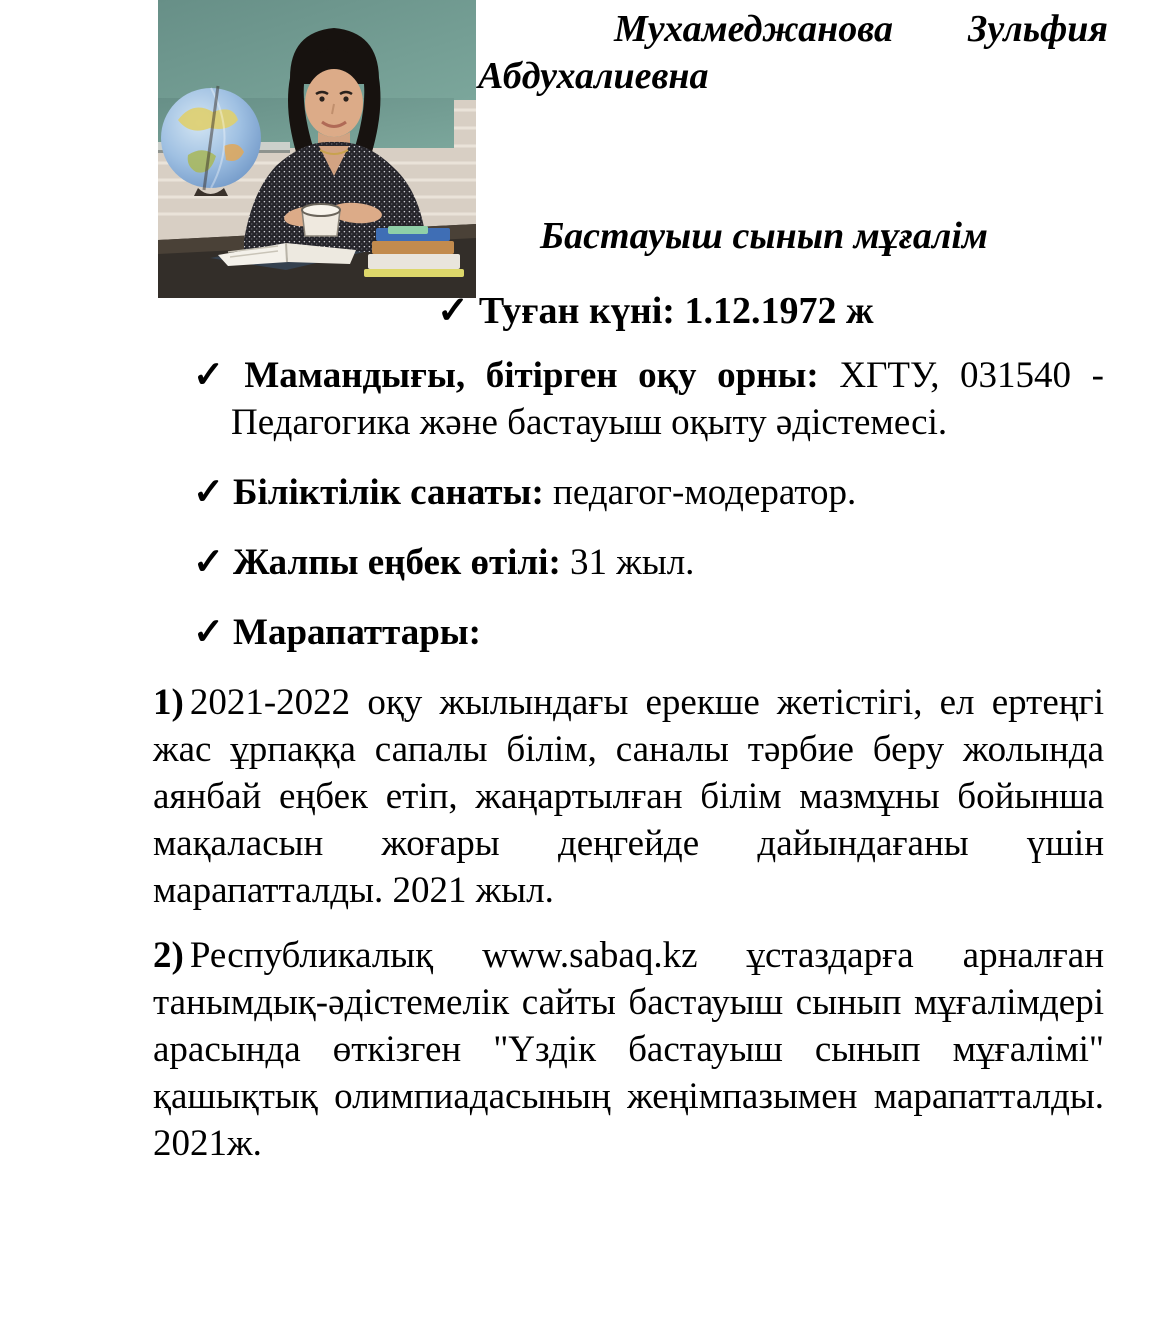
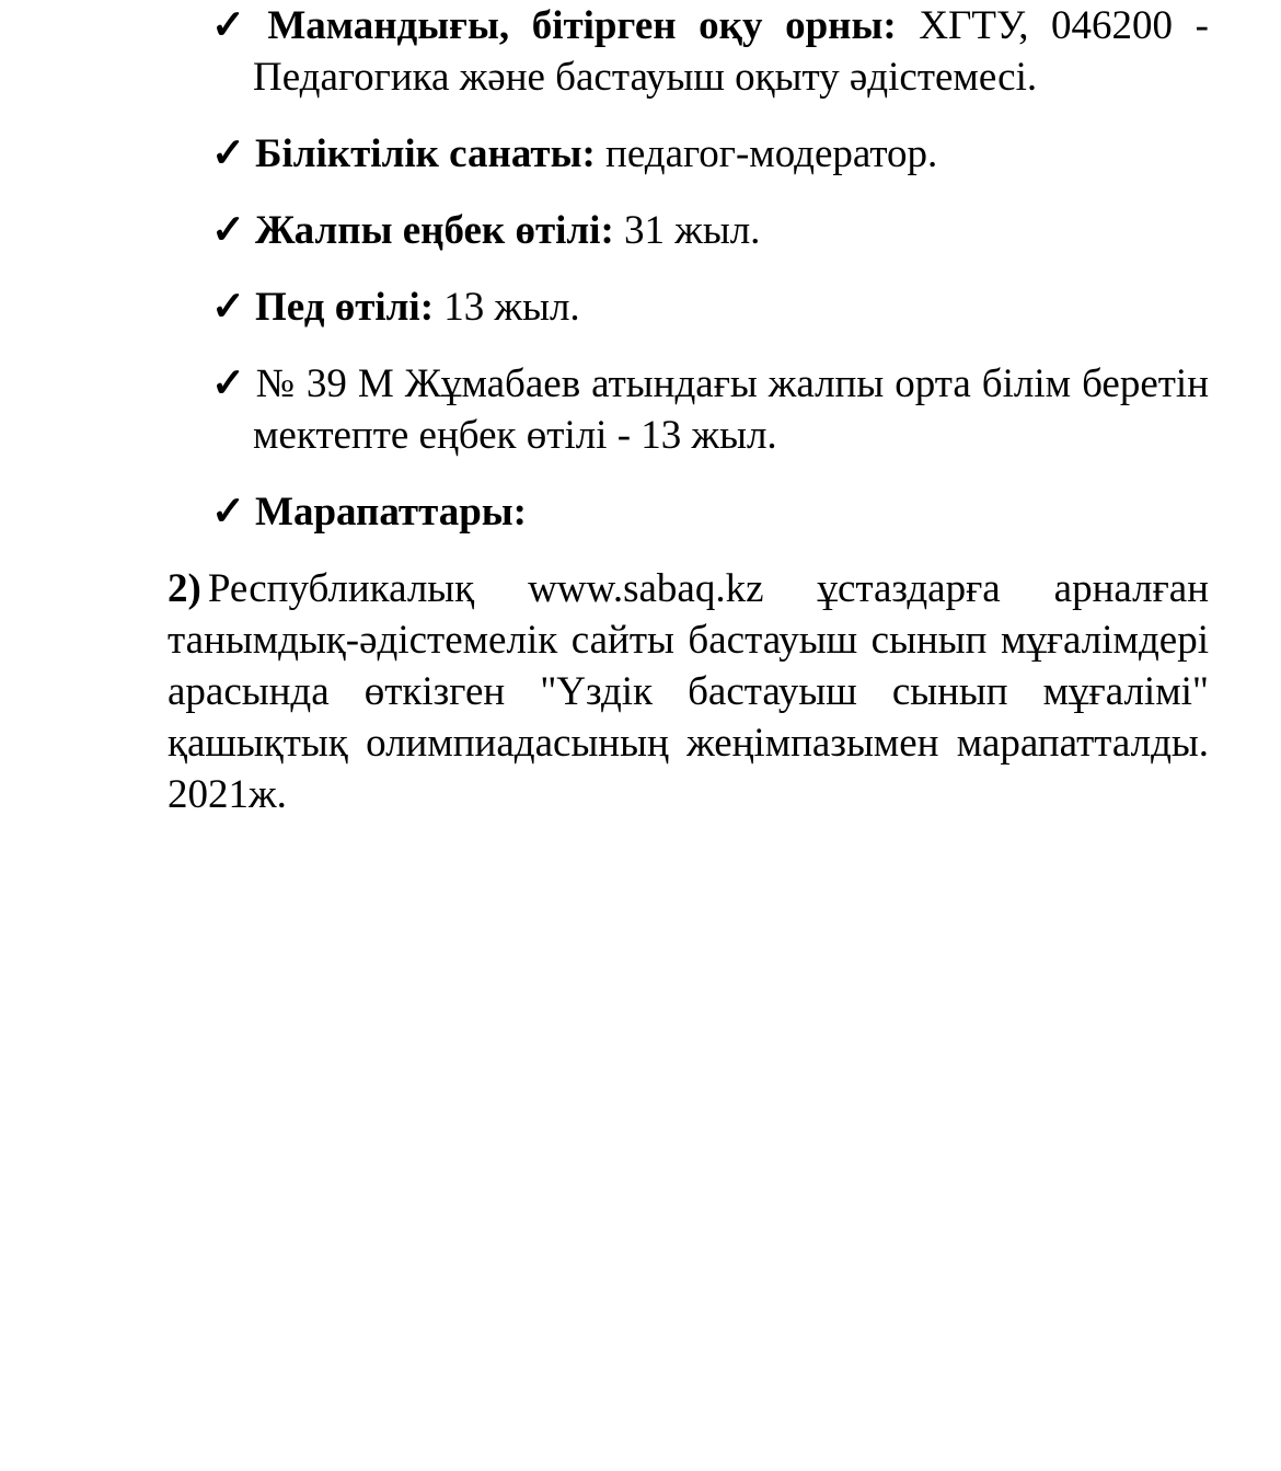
- Мухамеджанова Зульфия Абдухалиевна
- Бастауыш сынып мұғалім
- ✓ Туған күні: 1.12.1972 ж
- ✓ Мамандығы, бітірген оқу орны: ХГТУ, 031540 - Педагогика және бастауыш оқыту әдістемесі.
+ ✓ Мамандығы, бітірген оқу орны: ХГТУ, 046200 - Педагогика және бастауыш оқыту әдістемесі.
  ✓ Біліктілік санаты: педагог-модератор.
  ✓ Жалпы еңбек өтілі: 31 жыл.
+ ✓ Пед өтілі: 13 жыл.
+ ✓ № 39 М Жұмабаев атындағы жалпы орта білім беретін мектепте еңбек өтілі - 13 жыл.
  ✓ Марапаттары:
- 1) 2021-2022 оқу жылындағы ерекше жетістігі, ел ертеңгі жас ұрпаққа сапалы білім, саналы тәрбие беру жолында аянбай еңбек етіп, жаңартылған білім мазмұны бойынша мақаласын жоғары деңгейде дайындағаны үшін марапатталды. 2021 жыл.
  2) Республикалық www.sabaq.kz ұстаздарға арналған танымдық-әдістемелік сайты бастауыш сынып мұғалімдері арасында өткізген "Үздік бастауыш сынып мұғалімі" қашықтық олимпиадасының жеңімпазымен марапатталды. 2021ж.
